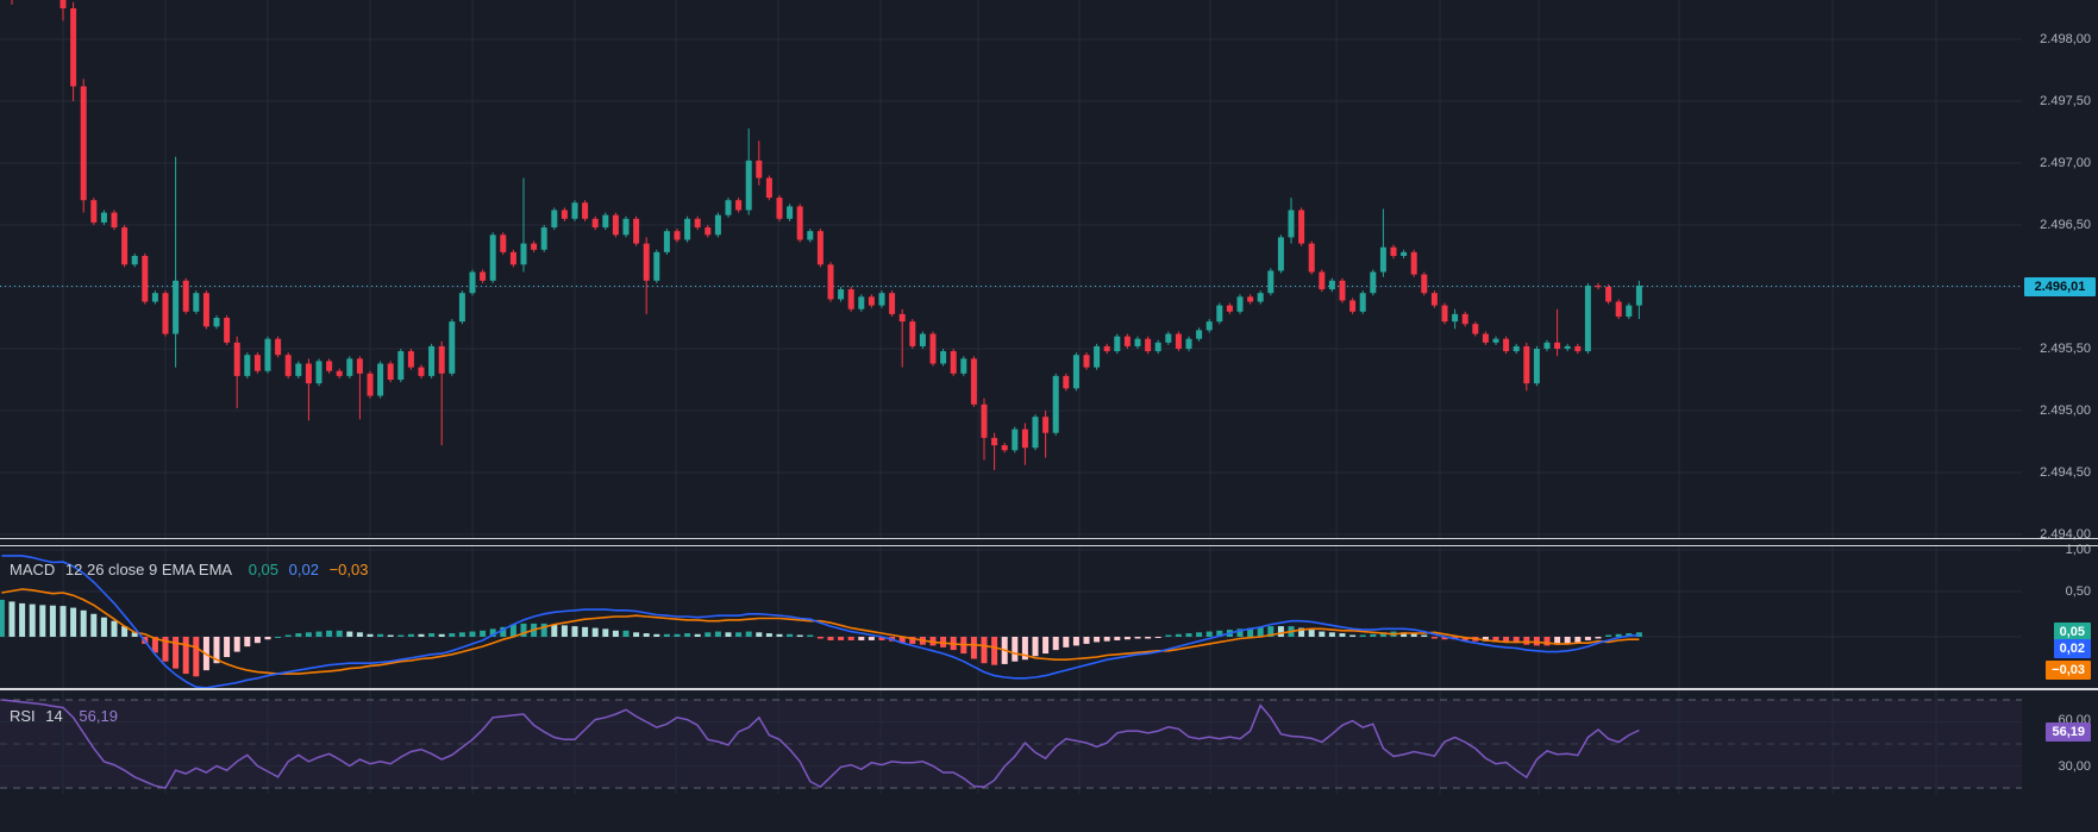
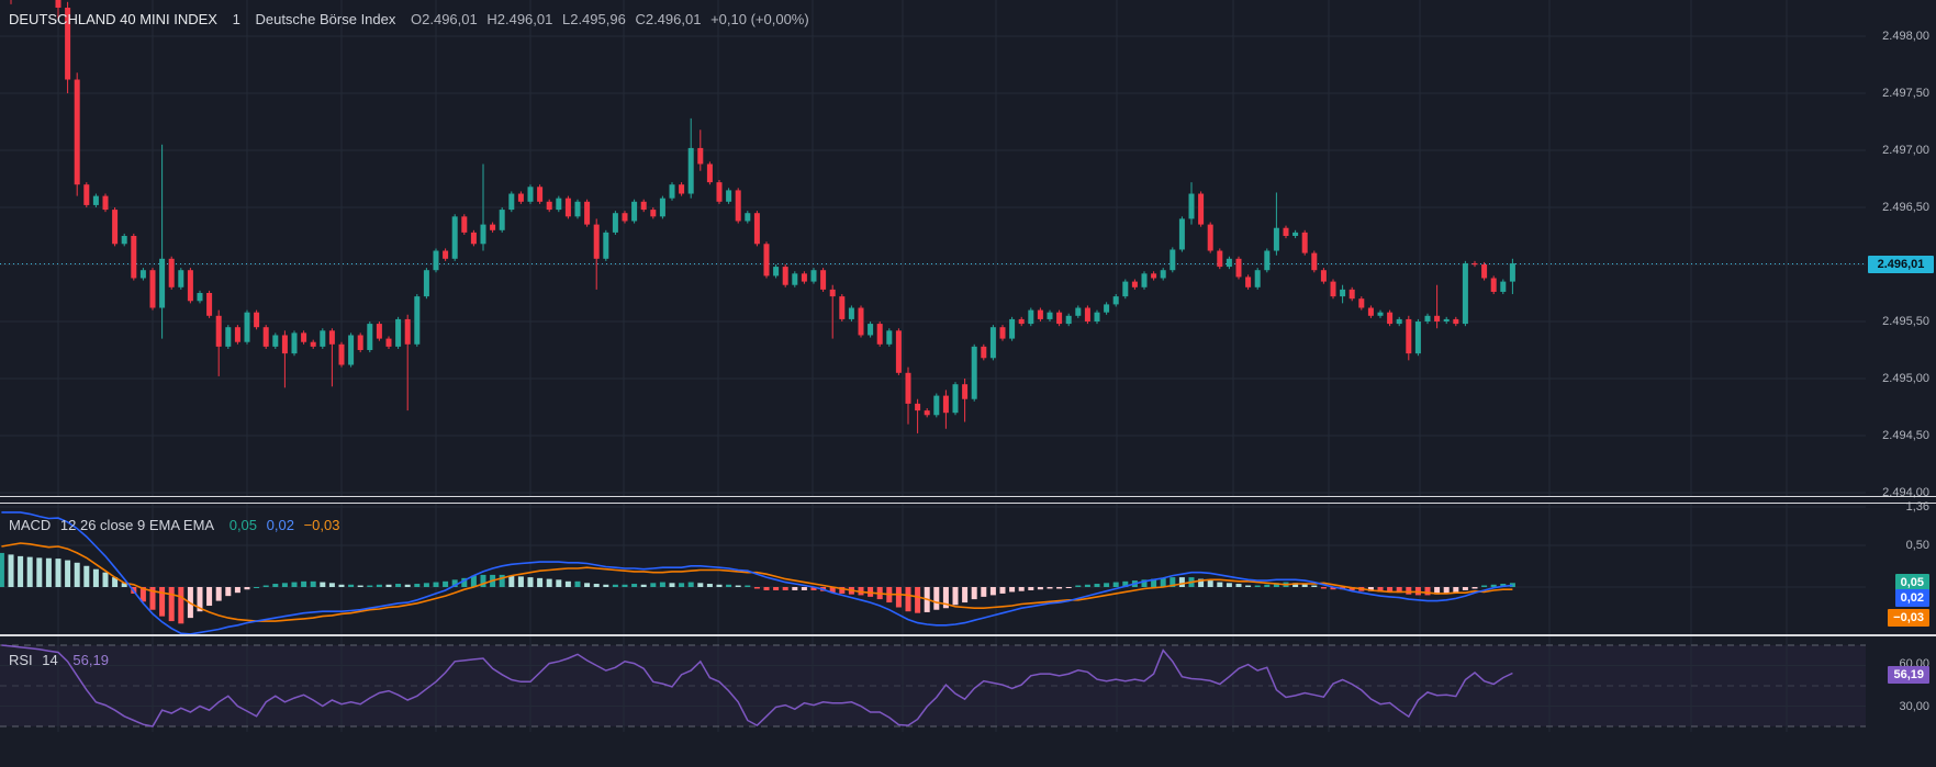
  2.498,00
  2.497,50
  2.497,00
  2.496,50
  2.495,50
  2.495,00
  2.494,50
  2.494,00
- 1,00
+ 1,36
  0,50
  60,00
  30,00
  0,05
  0,02
  −0,03
  56,19
+ DEUTSCHLAND 40 MINI INDEX 1 Deutsche Börse Index O2.496,01 H2.496,01 L2.495,96 C2.496,01 +0,10 (+0,00%)
  MACD 12 26 close 9 EMA EMA 0,05 0,02 −0,03
  RSI 14 56,19
  2.496,01
